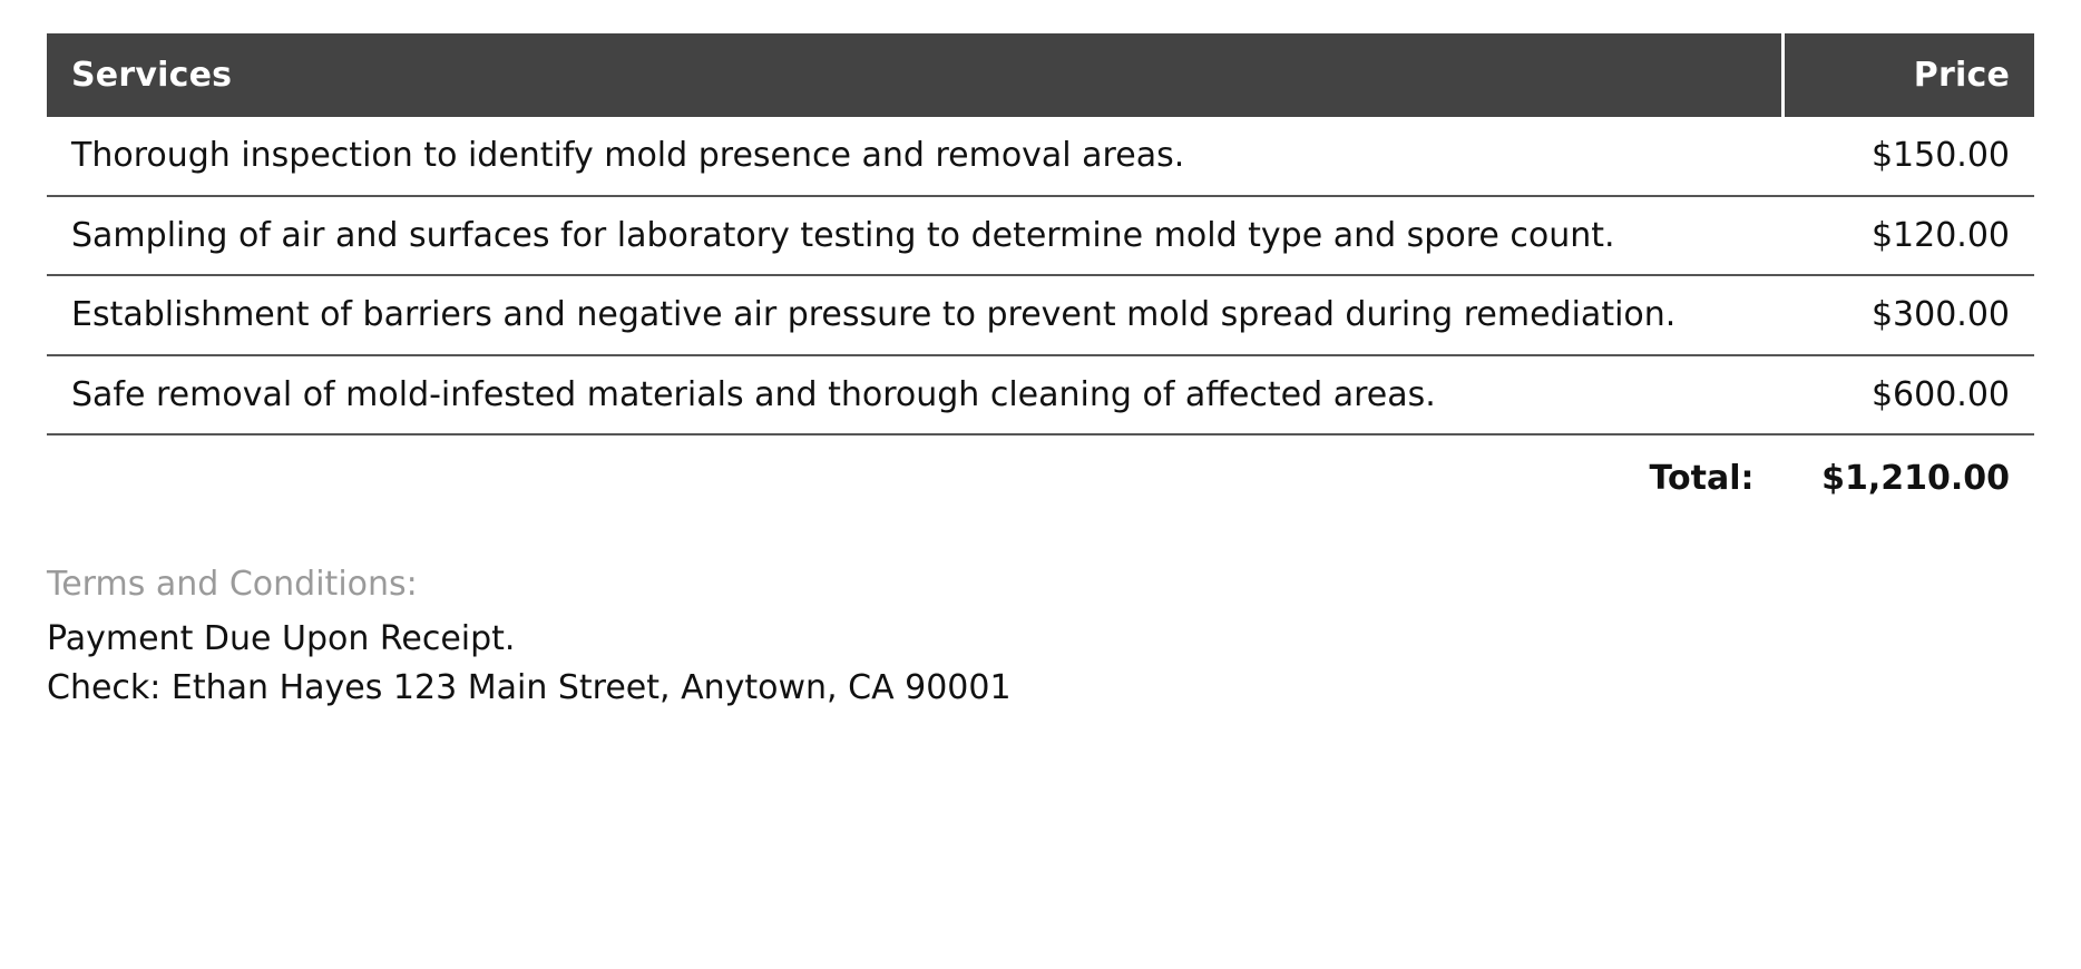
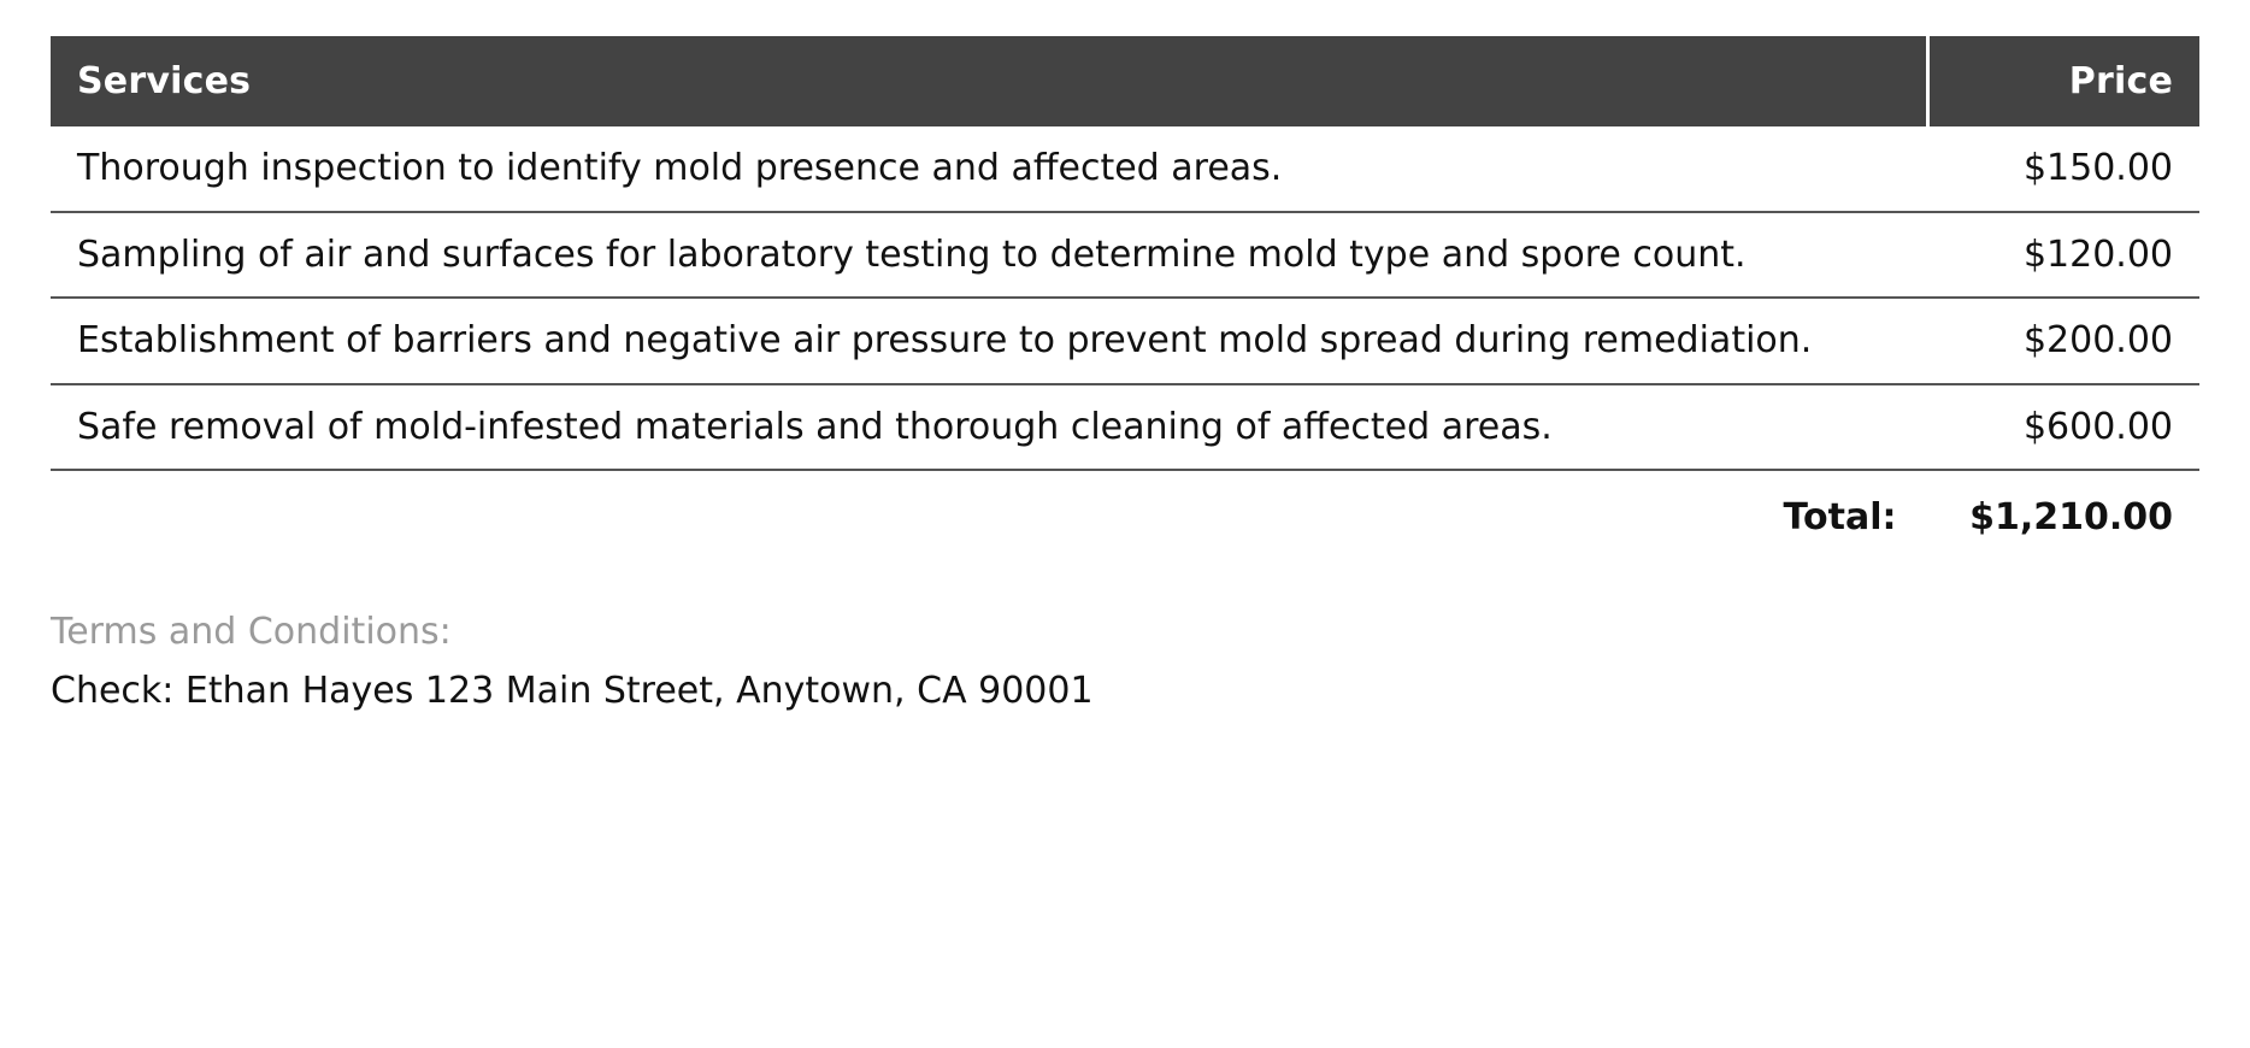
  Services	Price
- Thorough inspection to identify mold presence and removal areas.	$150.00
+ Thorough inspection to identify mold presence and affected areas.	$150.00
  Sampling of air and surfaces for laboratory testing to determine mold type and spore count.	$120.00
- Establishment of barriers and negative air pressure to prevent mold spread during remediation.	$300.00
+ Establishment of barriers and negative air pressure to prevent mold spread during remediation.	$200.00
  Safe removal of mold-infested materials and thorough cleaning of affected areas.	$600.00
  Total:	$1,210.00
  Terms and Conditions:
- Payment Due Upon Receipt.
  Check: Ethan Hayes 123 Main Street, Anytown, CA 90001
